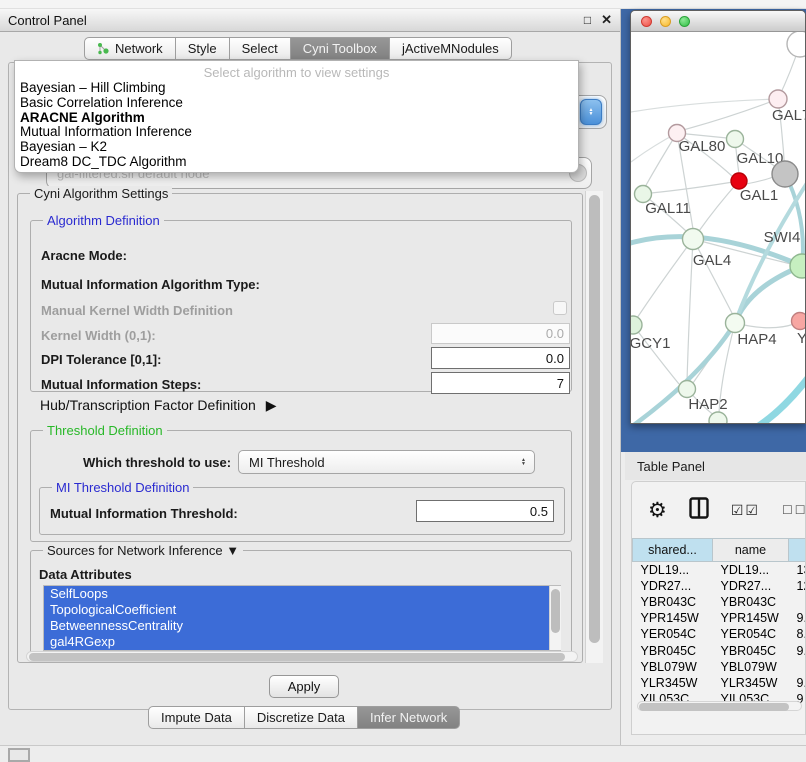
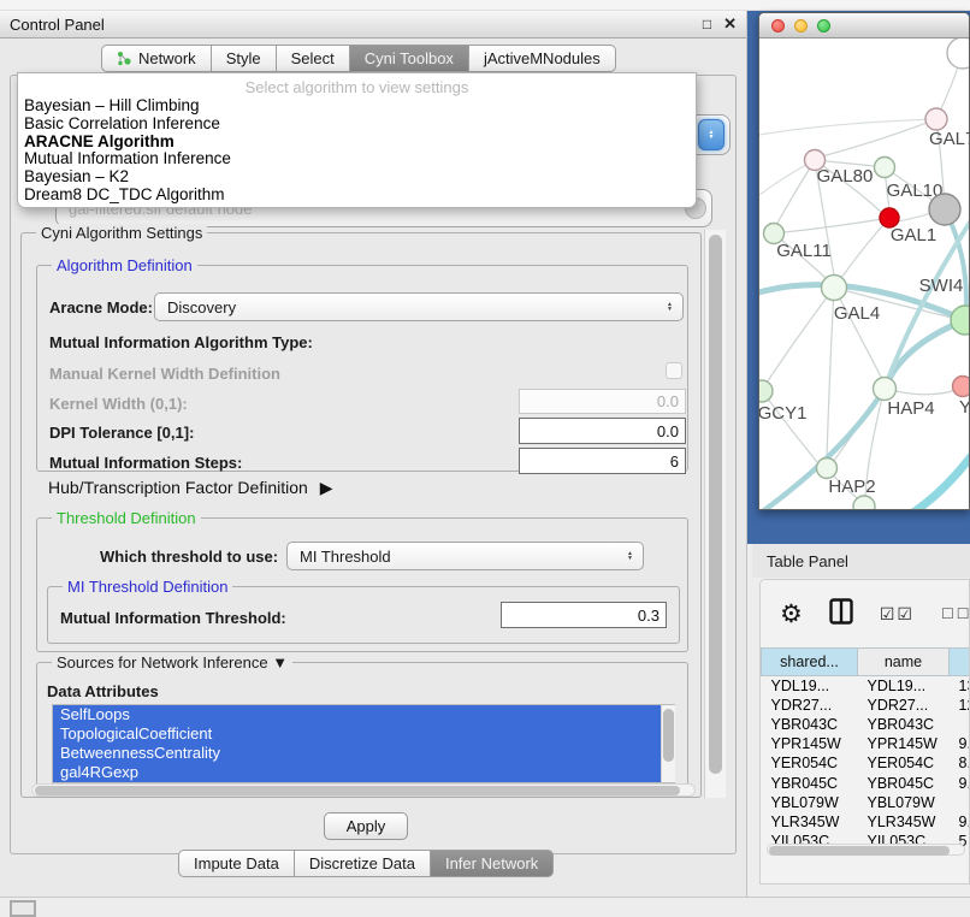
  Control Panel
  □
  ✕
  Network
  Style
  Select
  Cyni Toolbox
  jActiveMNodules
  gal-filtered.sif default node
  Cyni Algorithm Settings
  Algorithm Definition
  Aracne Mode:
+ Discovery
  Mutual Information Algorithm Type:
  Manual Kernel Width Definition
  Kernel Width (0,1):
  0.0
  DPI Tolerance [0,1]:
  0.0
  Mutual Information Steps:
- 7
+ 6
  Hub/Transcription Factor Definition ▶
  Threshold Definition
  Which threshold to use:
  MI Threshold
  MI Threshold Definition
  Mutual Information Threshold:
- 0.5
+ 0.3
  Sources for Network Inference ▼
  Data Attributes
  SelfLoops
  TopologicalCoefficient
  BetweennessCentrality
  gal4RGexp
  Apply
  Impute Data
  Discretize Data
  Infer Network
  Select algorithm to view settings
  Bayesian – Hill Climbing
  Basic Correlation Inference
  ARACNE Algorithm
  Mutual Information Inference
  Bayesian – K2
  Dream8 DC_TDC Algorithm
  GAL
  GAL80
  GAL10
  GAL1
  GAL11
  GAL4
  SWI4
  GCY1
  HAP4
  Y
  HAP2
  Table Panel
  ⚙
  ☑☑
  ☐☐
  shared...	name
  YDL19...	YDL19...	1
  YDR27...	YDR27...	1
  YBR043C	YBR043C
  YPR145W	YPR145W	9
  YER054C	YER054C	8
  YBR045C	YBR045C	9
  YBL079W	YBL079W
  YLR345W	YLR345W	9
- YIL053C	YIL053C	9
+ YIL053C	YIL053C	5
